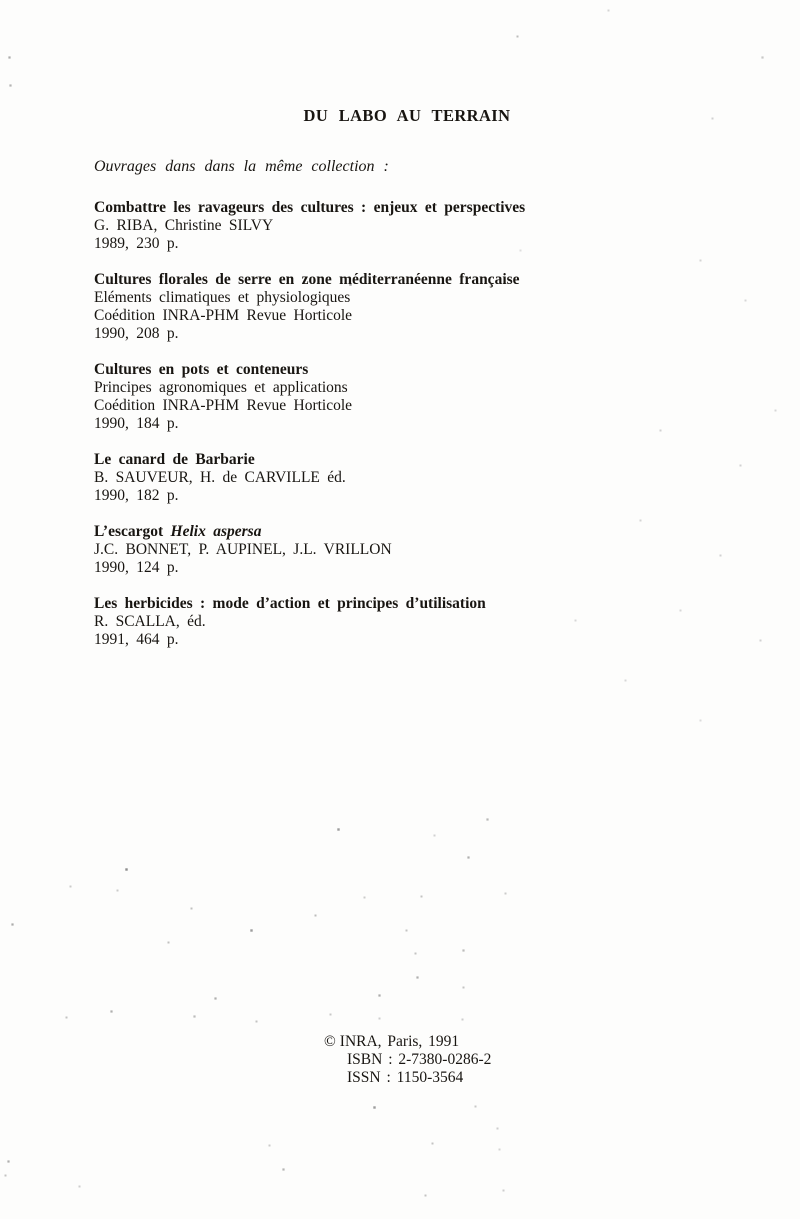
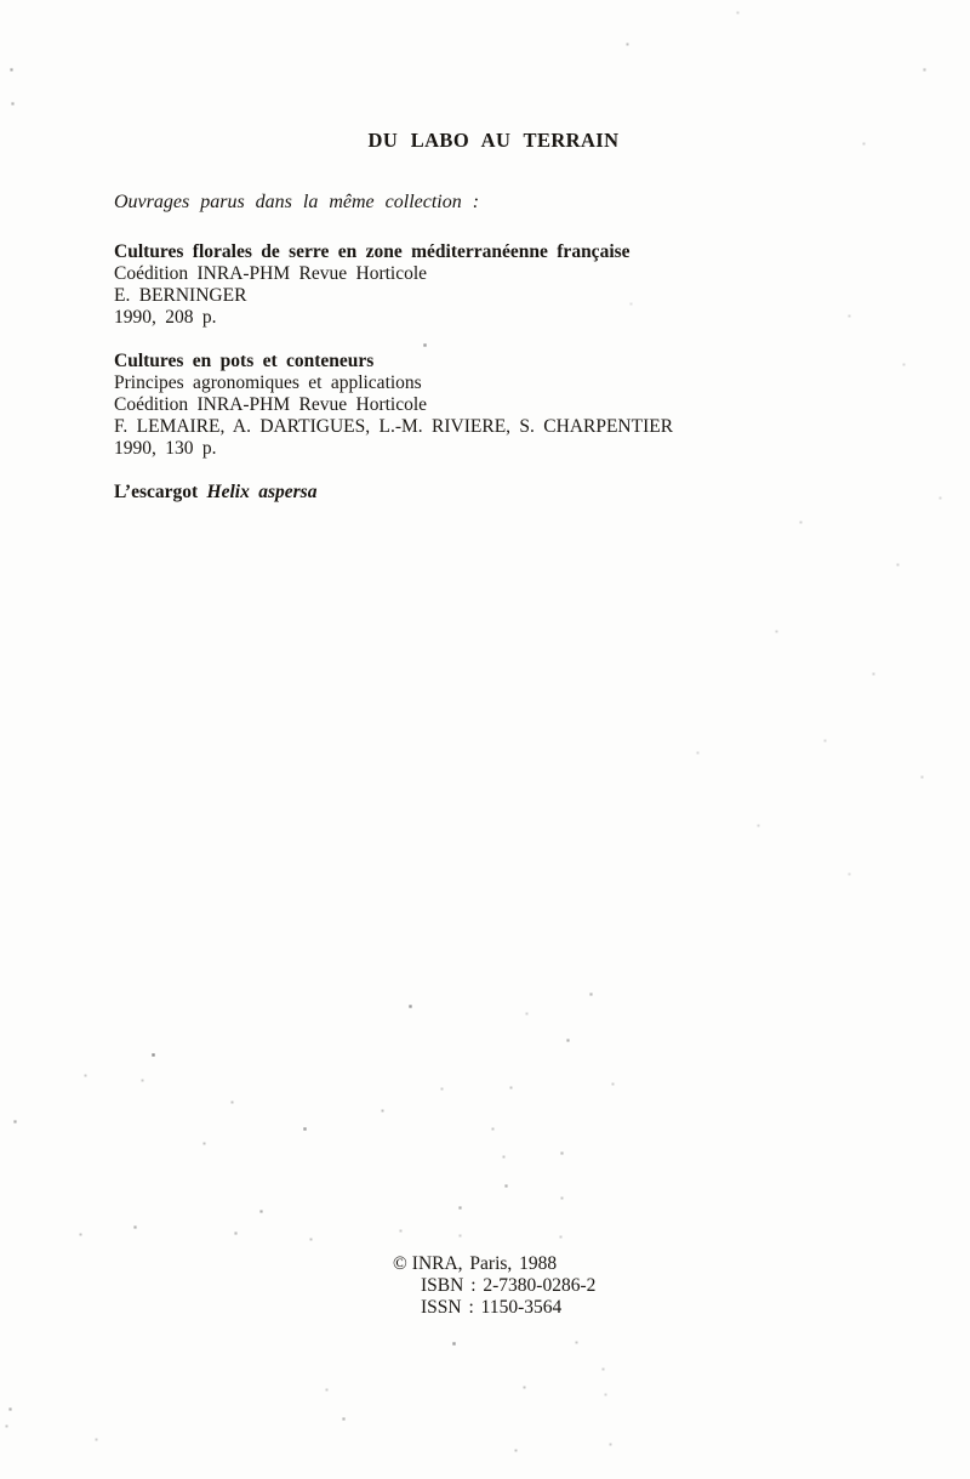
  DU LABO AU TERRAIN
- Ouvrages dans dans la même collection :
+ Ouvrages parus dans la même collection :
- Combattre les ravageurs des cultures : enjeux et perspectives
- G. RIBA, Christine SILVY
- 1989, 230 p.
  Cultures florales de serre en zone méditerranéenne française
- Eléments climatiques et physiologiques
  Coédition INRA-PHM Revue Horticole
+ E. BERNINGER
  1990, 208 p.
  Cultures en pots et conteneurs
  Principes agronomiques et applications
  Coédition INRA-PHM Revue Horticole
+ F. LEMAIRE, A. DARTIGUES, L.-M. RIVIERE, S. CHARPENTIER
- 1990, 184 p.
+ 1990, 130 p.
- Le canard de Barbarie
- B. SAUVEUR, H. de CARVILLE éd.
- 1990, 182 p.
  L’escargot Helix aspersa
- J.C. BONNET, P. AUPINEL, J.L. VRILLON
- 1990, 124 p.
- Les herbicides : mode d’action et principes d’utilisation
- R. SCALLA, éd.
- 1991, 464 p.
- © INRA, Paris, 1991
+ © INRA, Paris, 1988
  ISBN : 2-7380-0286-2
  ISSN : 1150-3564
